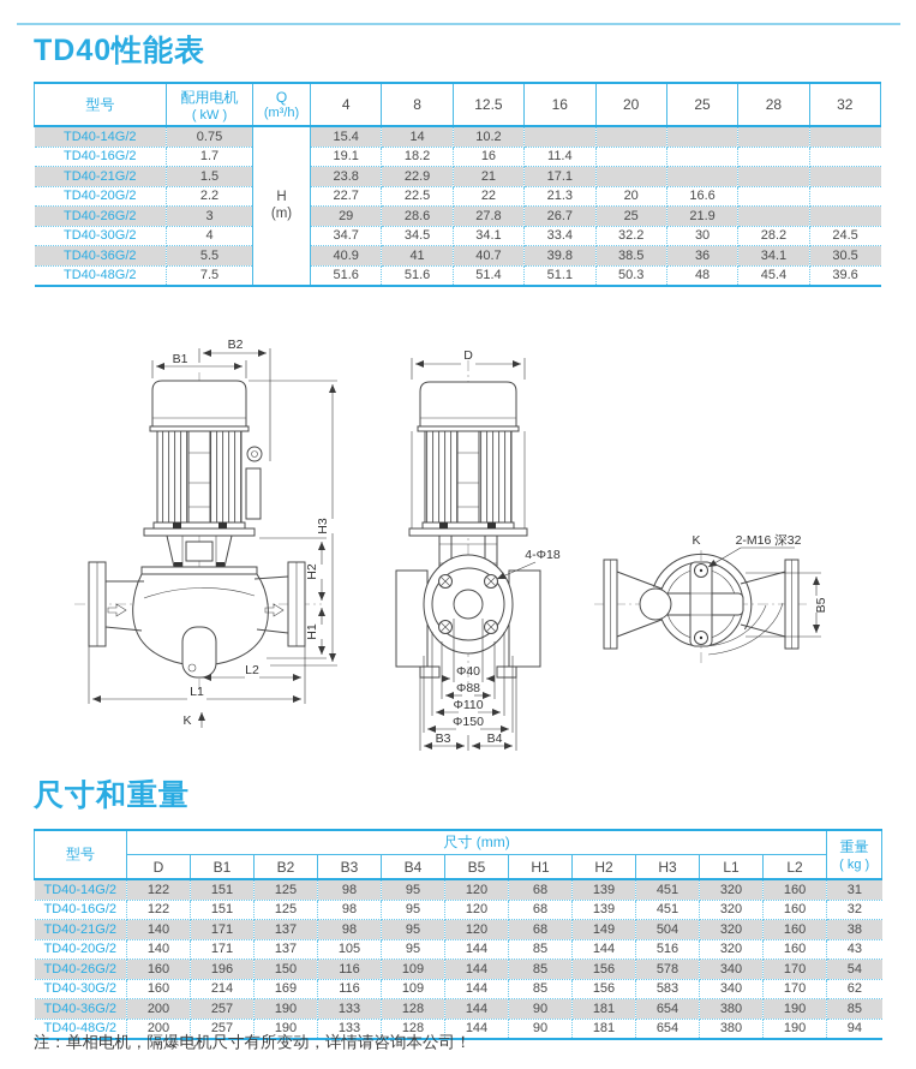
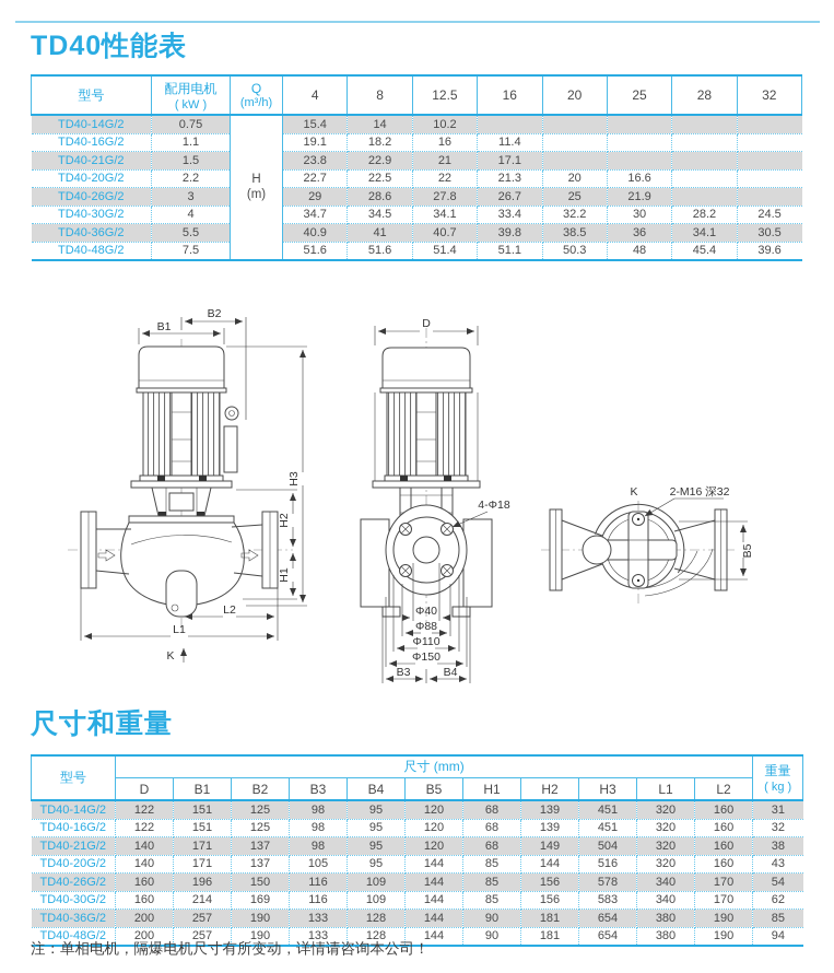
  TD40性能表
  型号	配用电机 ( kW )	Q (m³/h)	4	8	12.5	16	20	25	28	32
  TD40-14G/2	0.75	H(m)	15.4	14	10.2
- TD40-16G/2	1.7	19.1	18.2	16	11.4
+ TD40-16G/2	1.1	19.1	18.2	16	11.4
  TD40-21G/2	1.5	23.8	22.9	21	17.1
  TD40-20G/2	2.2	22.7	22.5	22	21.3	20	16.6
  TD40-26G/2	3	29	28.6	27.8	26.7	25	21.9
  TD40-30G/2	4	34.7	34.5	34.1	33.4	32.2	30	28.2	24.5
  TD40-36G/2	5.5	40.9	41	40.7	39.8	38.5	36	34.1	30.5
  TD40-48G/2	7.5	51.6	51.6	51.4	51.1	50.3	48	45.4	39.6
  B2
  B1
  L2
  L1
  K
  4-Φ18
  D
  Φ40
  Φ88
  Φ110
  Φ150
  B3
  B4
  K
  2-M16 深32
  尺寸和重量
  型号	尺寸 (mm)	重量 ( kg )
  D	B1	B2	B3	B4	B5	H1	H2	H3	L1	L2
  TD40-14G/2	122	151	125	98	95	120	68	139	451	320	160	31
  TD40-16G/2	122	151	125	98	95	120	68	139	451	320	160	32
  TD40-21G/2	140	171	137	98	95	120	68	149	504	320	160	38
  TD40-20G/2	140	171	137	105	95	144	85	144	516	320	160	43
  TD40-26G/2	160	196	150	116	109	144	85	156	578	340	170	54
  TD40-30G/2	160	214	169	116	109	144	85	156	583	340	170	62
  TD40-36G/2	200	257	190	133	128	144	90	181	654	380	190	85
  TD40-48G/2	200	257	190	133	128	144	90	181	654	380	190	94
  注：单相电机，隔爆电机尺寸有所变动，详情请咨询本公司！
